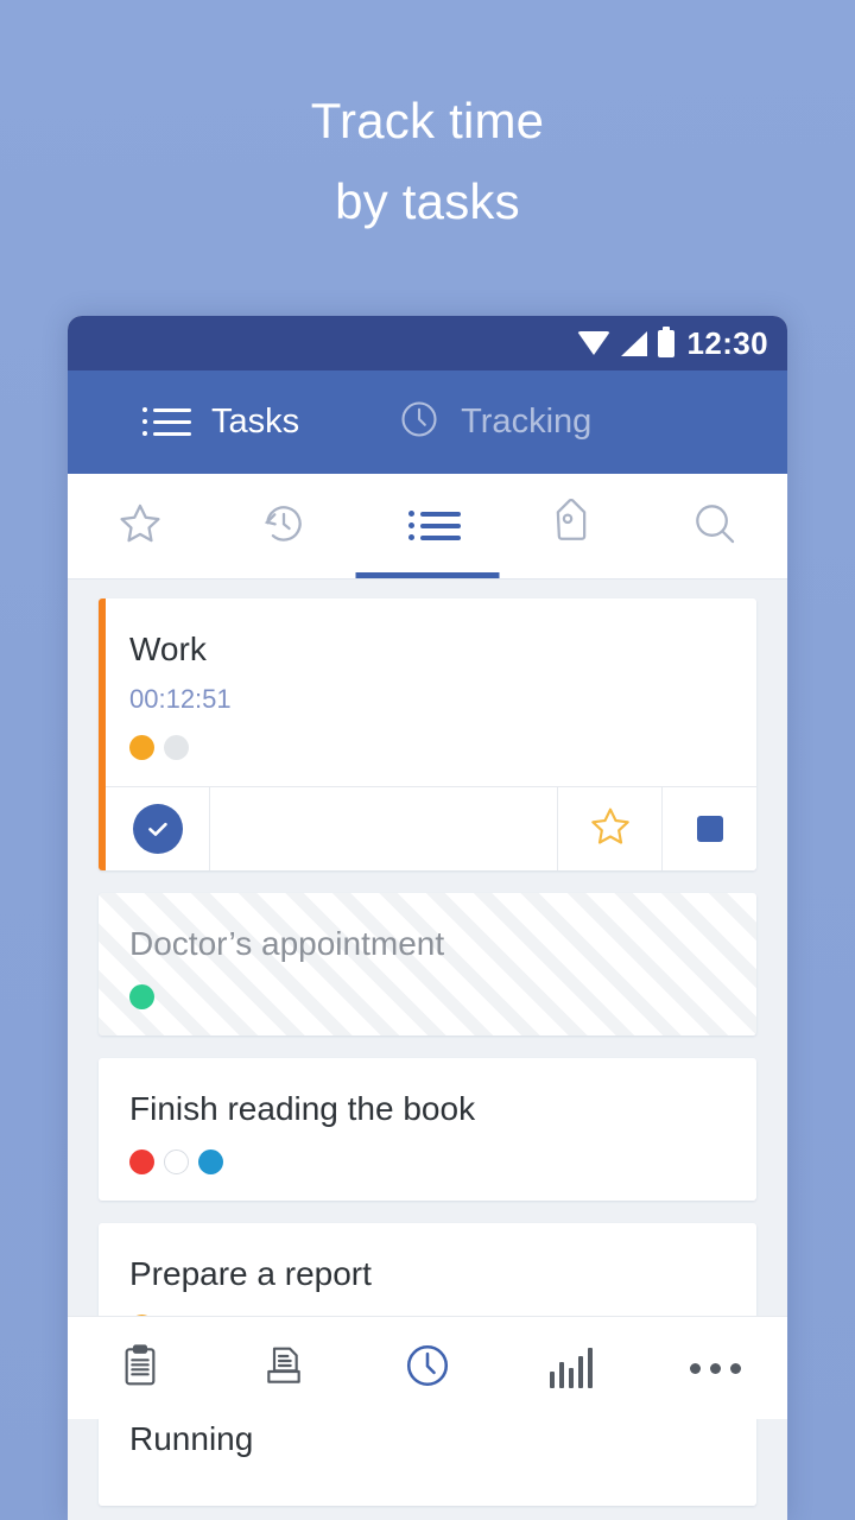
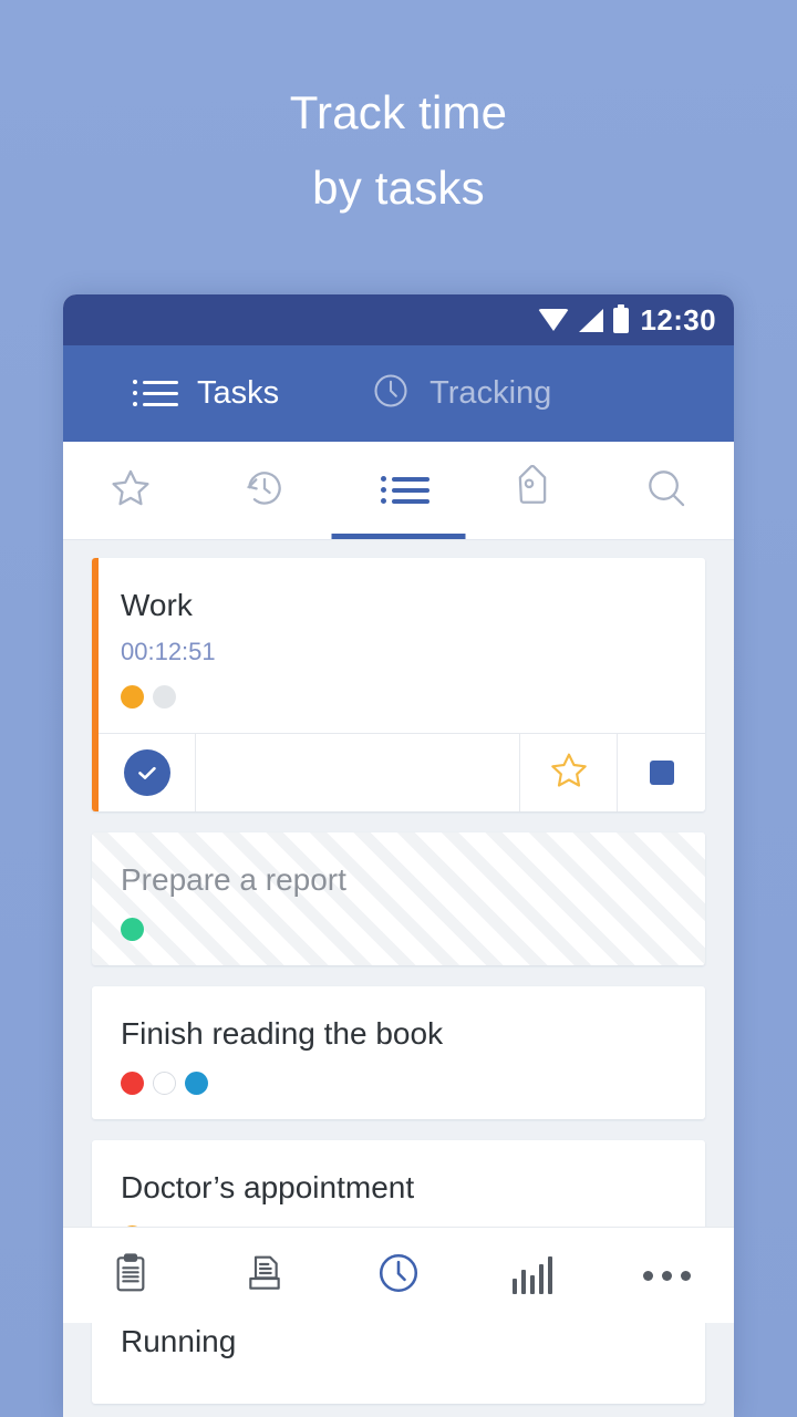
  Track time
  by tasks
  12:30
  Tasks
  Tracking
  Work
  00:12:51
- Doctor’s appointment
+ Prepare a report
  Finish reading the book
- Prepare a report
+ Doctor’s appointment
  Running
